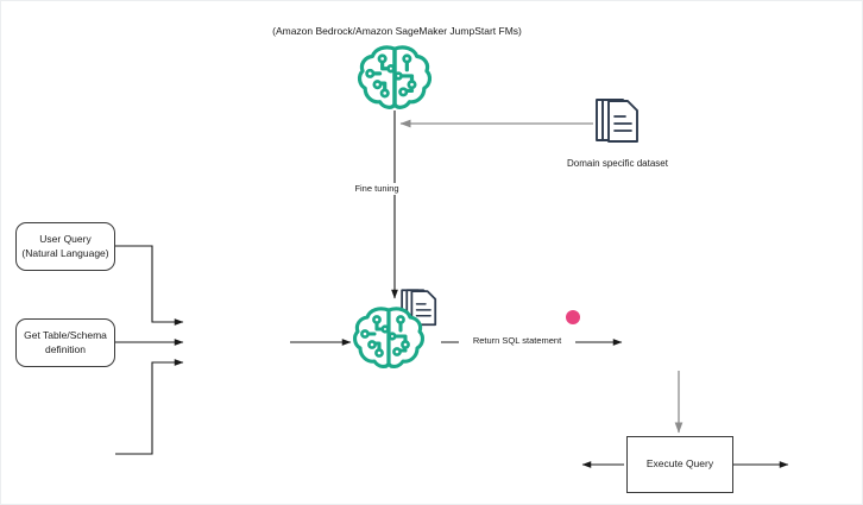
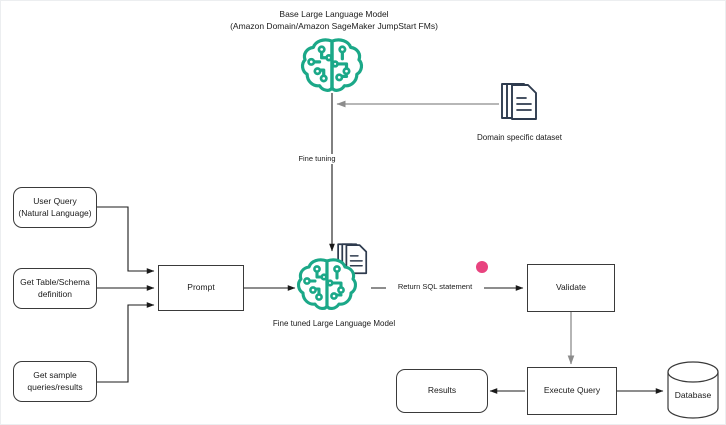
+ Base Large Language Model
- (Amazon Bedrock/Amazon SageMaker JumpStart FMs)
+ (Amazon Domain/Amazon SageMaker JumpStart FMs)
  Fine tuning
  Return SQL statement
  Domain specific dataset
  User Query
  (Natural Language)
  Get Table/Schema
  definition
+ Get sample
+ queries/results
+ Prompt
+ Fine tuned Large Language Model
+ Validate
  Execute Query
+ Results
+ Database
